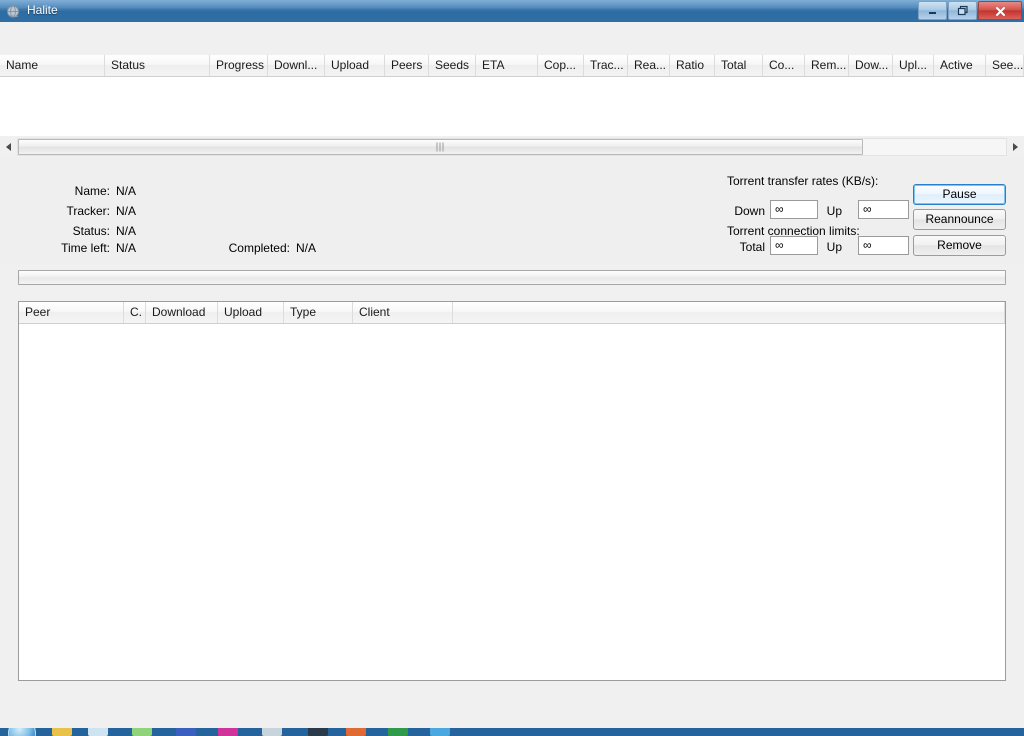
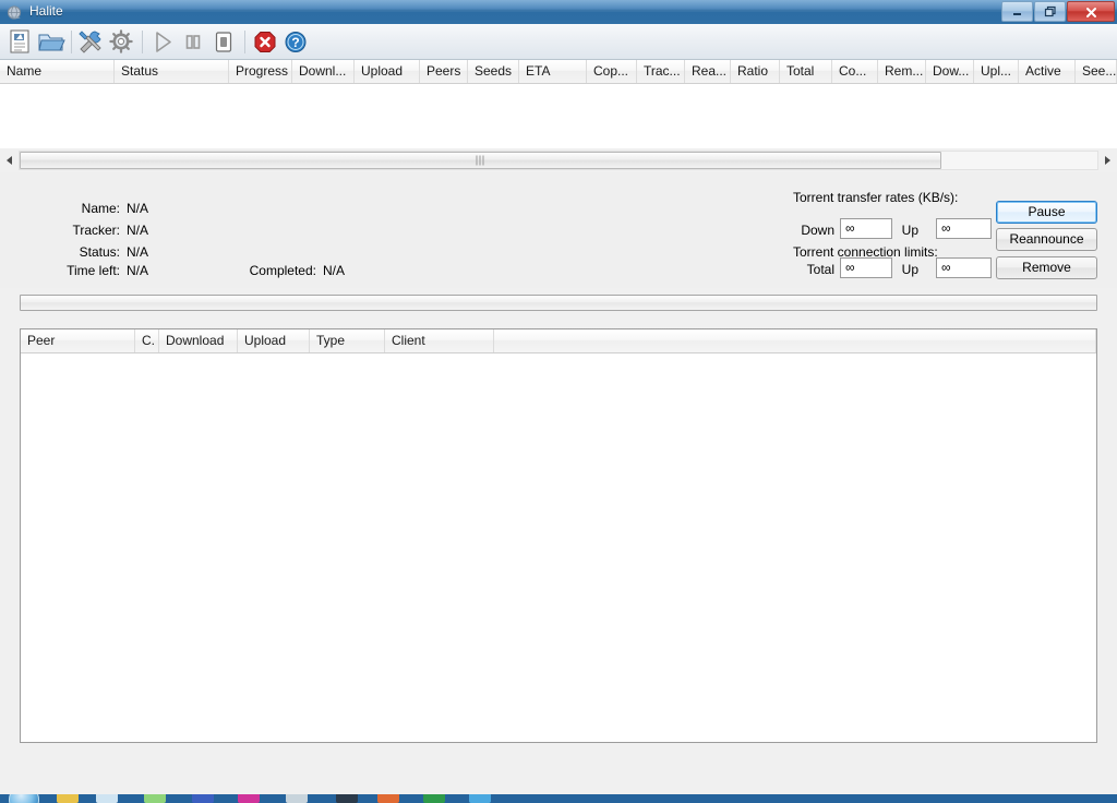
  Halite
+ ?
  Name
  Status
  Progress
  Downl...
  Upload
  Peers
  Seeds
  ETA
  Cop...
  Trac...
  Rea...
  Ratio
  Total
  Co...
  Rem...
  Dow...
  Upl...
  Active
  See...
  Name:
  N/A
  Tracker:
  N/A
  Status:
  N/A
  Time left:
  N/A
  Completed:
  N/A
  Torrent transfer rates (KB/s):
  Down
  ∞
  Up
  ∞
  Torrent connection limits:
  Total
  ∞
  Up
  ∞
  Pause
  Reannounce
  Remove
  Peer
  C.
  Download
  Upload
  Type
  Client
